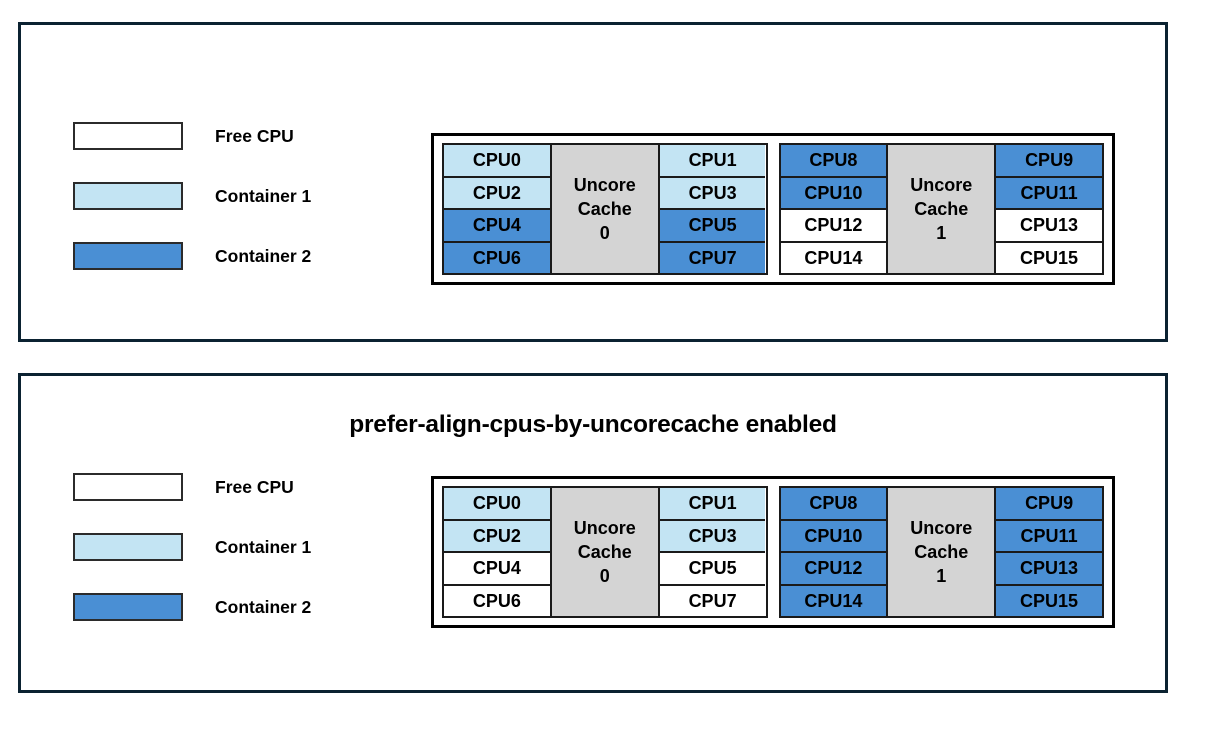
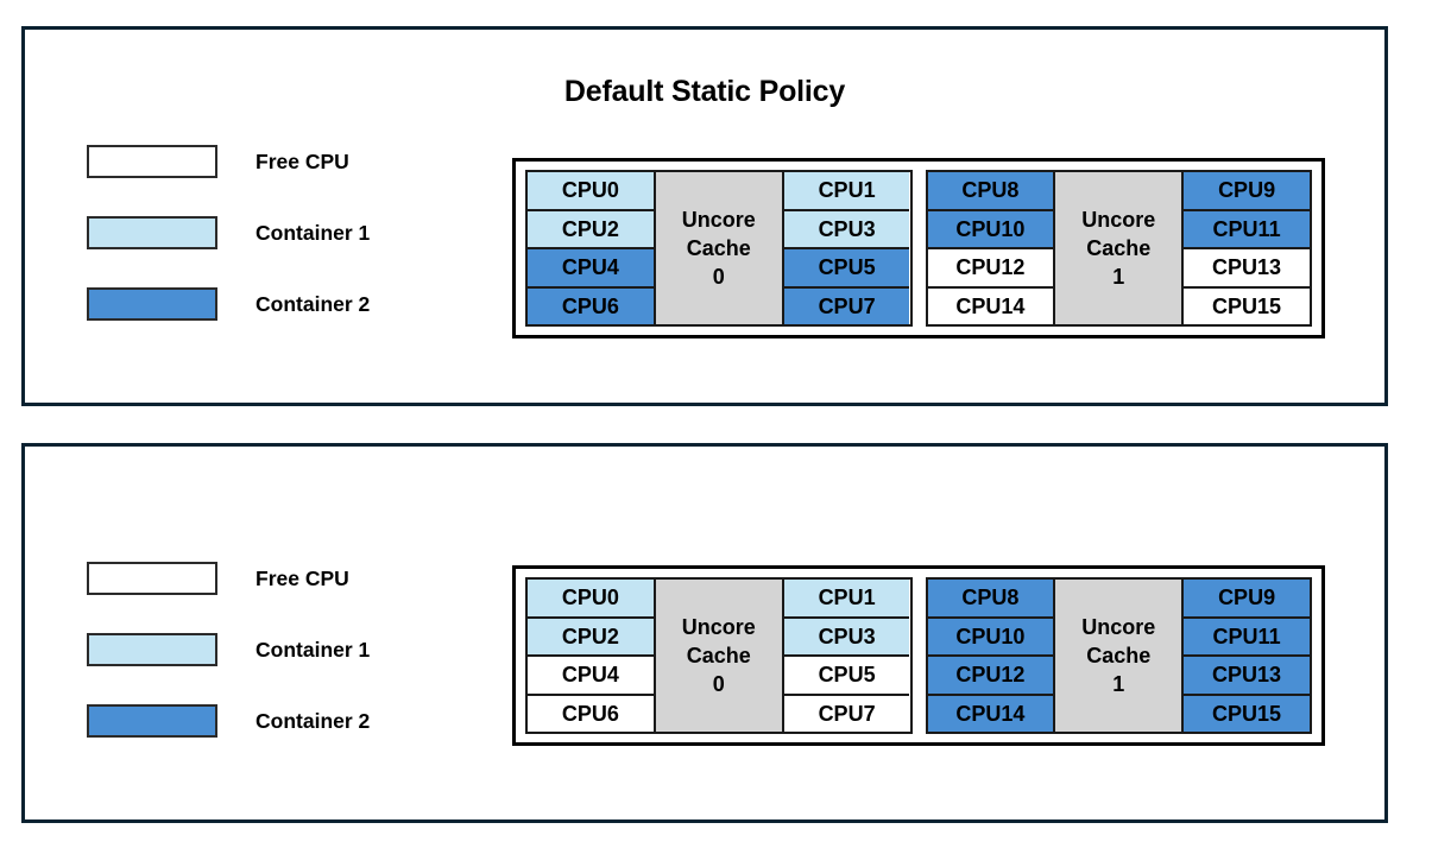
+ Default Static Policy
  Free CPU
  Container 1
  Container 2
  CPU0
  CPU2
  CPU4
  CPU6
  Uncore
  Cache
  0
  CPU1
  CPU3
  CPU5
  CPU7
  CPU8
  CPU10
  CPU12
  CPU14
  Uncore
  Cache
  1
  CPU9
  CPU11
  CPU13
  CPU15
- prefer-align-cpus-by-uncorecache enabled
  Free CPU
  Container 1
  Container 2
  CPU0
  CPU2
  CPU4
  CPU6
  Uncore
  Cache
  0
  CPU1
  CPU3
  CPU5
  CPU7
  CPU8
  CPU10
  CPU12
  CPU14
  Uncore
  Cache
  1
  CPU9
  CPU11
  CPU13
  CPU15
